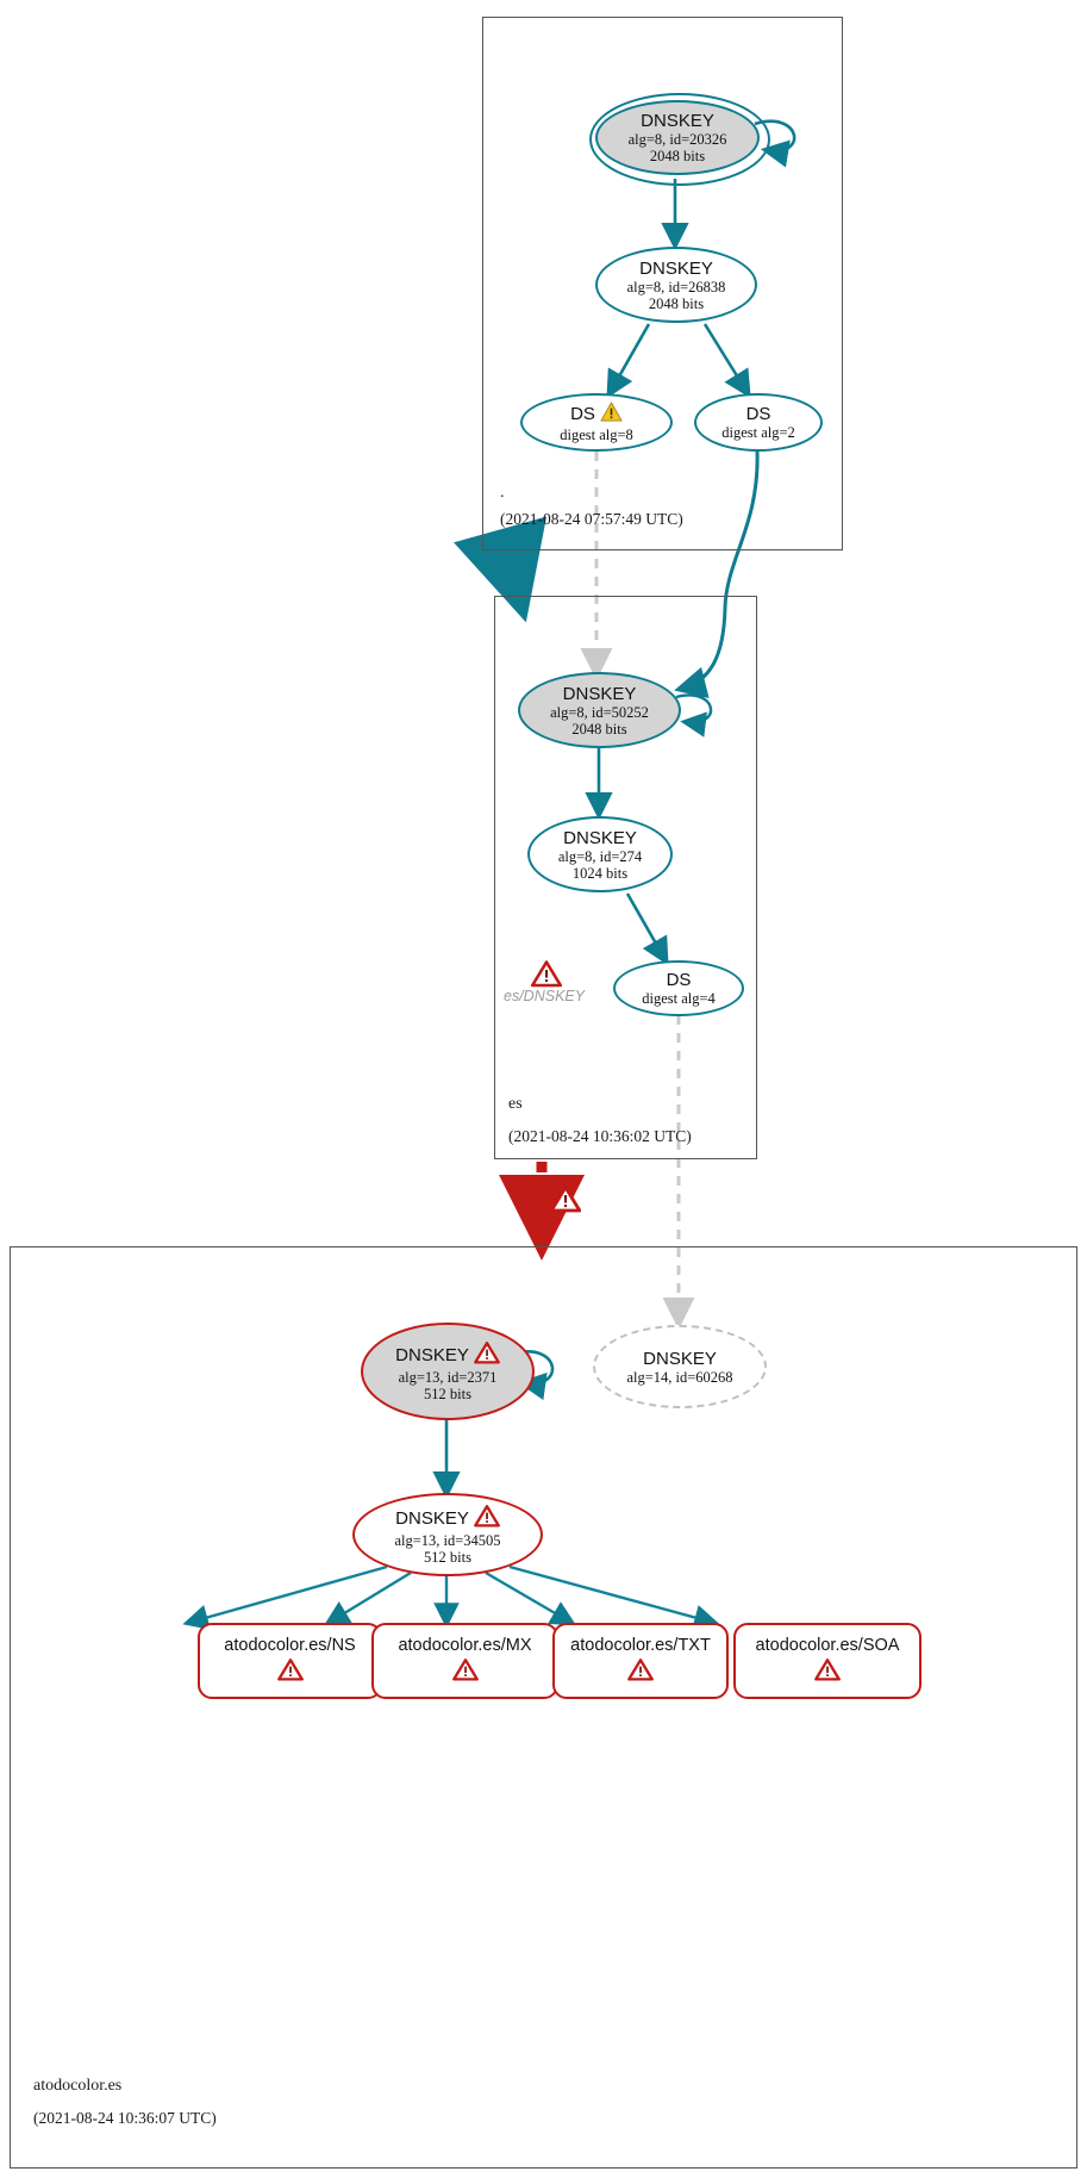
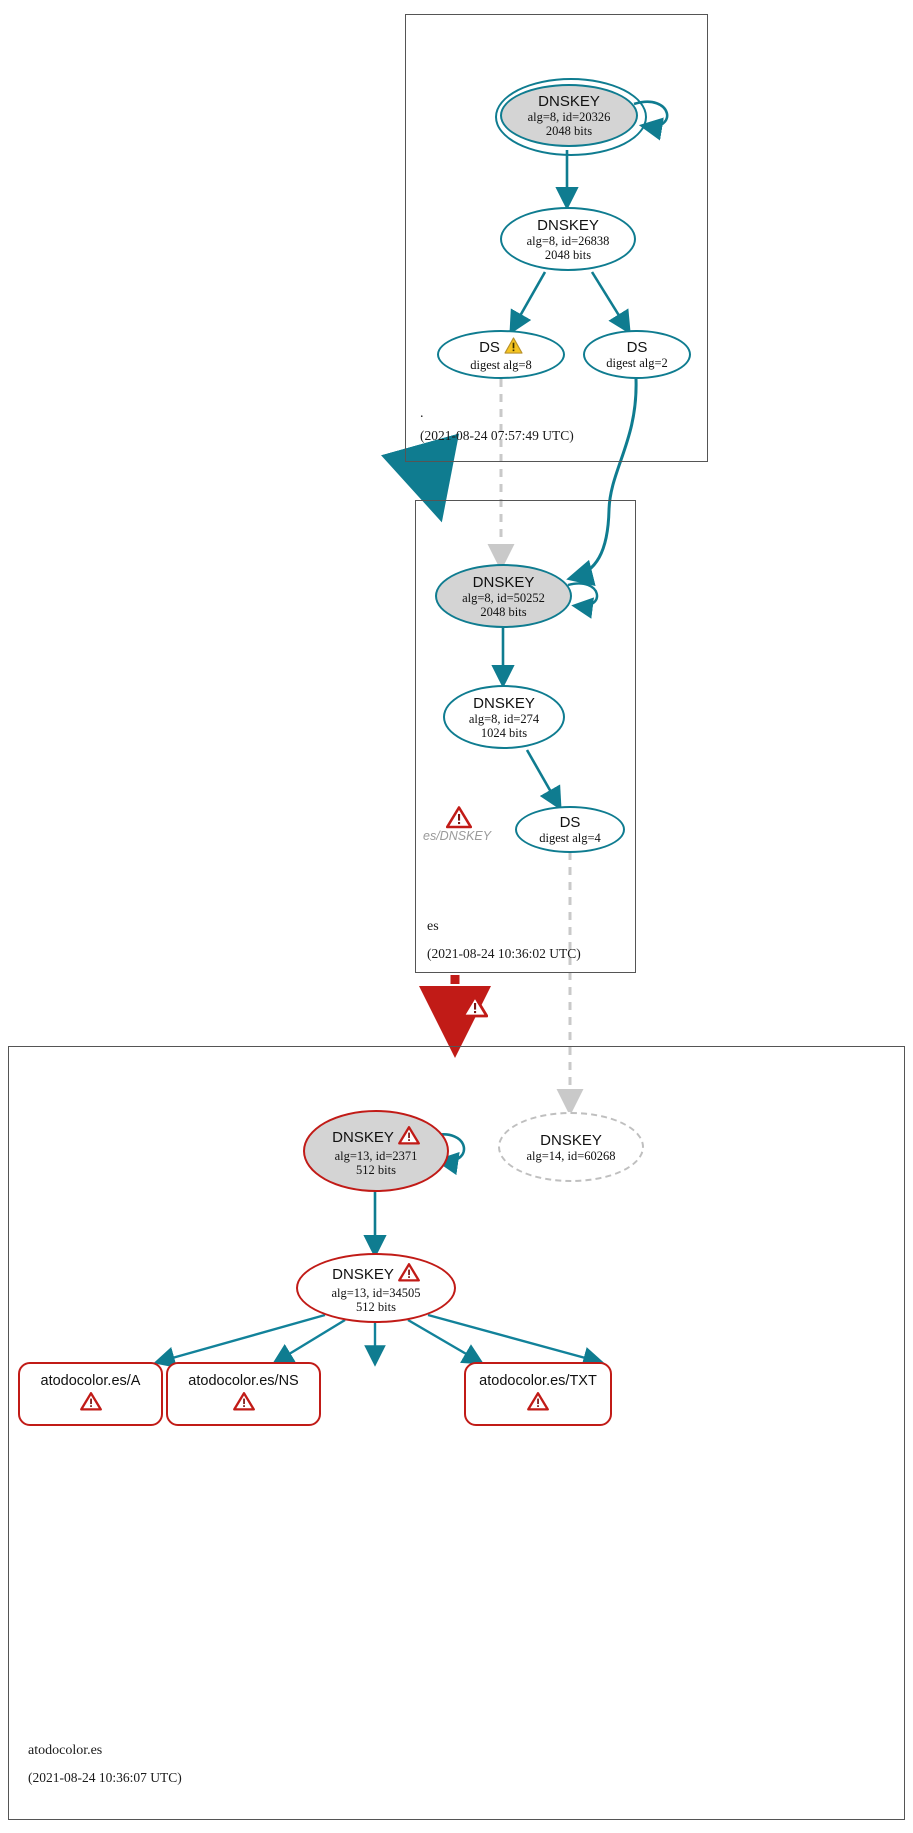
  .
  (2021-08-24 07:57:49 UTC)
  es
  (2021-08-24 10:36:02 UTC)
  atodocolor.es
  (2021-08-24 10:36:07 UTC)
  DNSKEY
  alg=8, id=20326
  2048 bits
  DNSKEY
  alg=8, id=26838
  2048 bits
  DS
  digest alg=8
  DS
  digest alg=2
  DNSKEY
  alg=8, id=50252
  2048 bits
  DNSKEY
  alg=8, id=274
  1024 bits
  DS
  digest alg=4
  es/DNSKEY
  DNSKEY
  alg=13, id=2371
  512 bits
  DNSKEY
  alg=13, id=34505
  512 bits
  DNSKEY
  alg=14, id=60268
+ atodocolor.es/A
  atodocolor.es/NS
- atodocolor.es/MX
  atodocolor.es/TXT
- atodocolor.es/SOA
